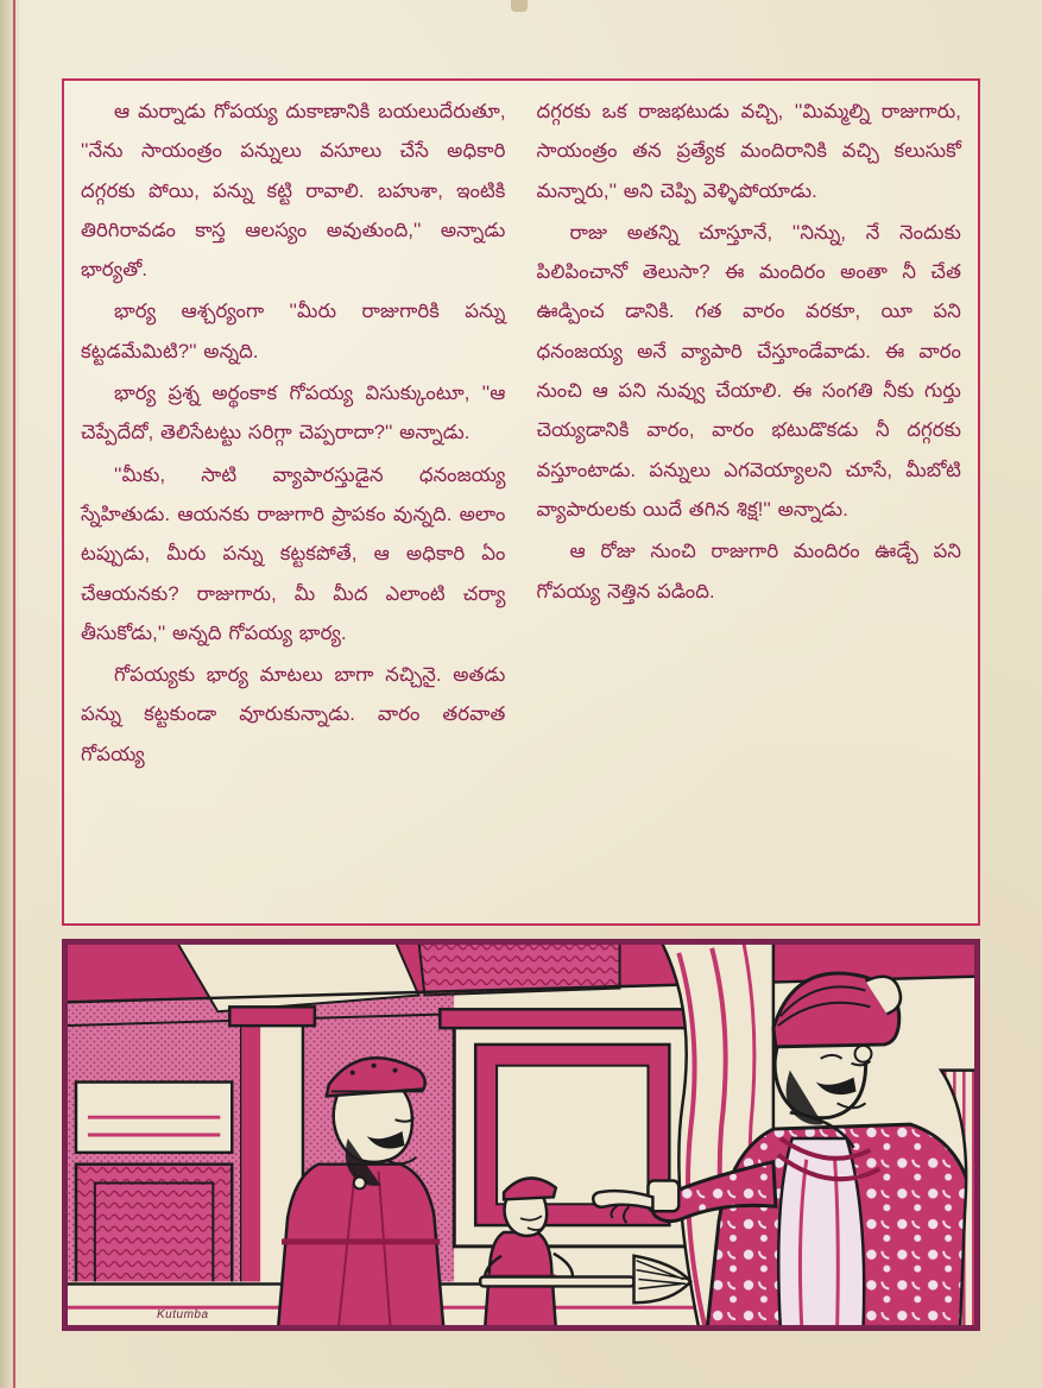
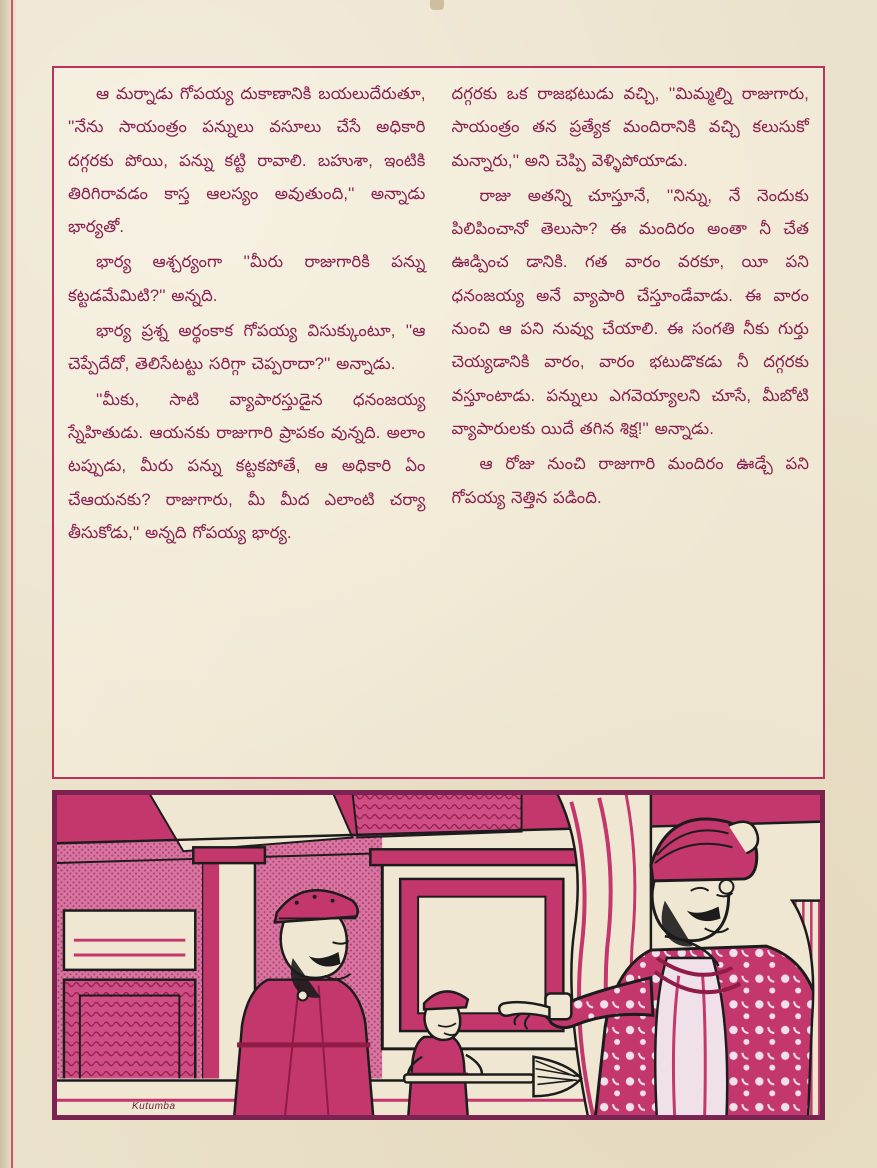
  ఆ మర్నాడు గోపయ్య దుకాణానికి బయలుదేరుతూ, ''నేను సాయంత్రం పన్నులు వసూలు చేసే అధికారి దగ్గరకు పోయి, పన్ను కట్టి రావాలి. బహుశా, ఇంటికి తిరిగిరావడం కాస్త ఆలస్యం అవుతుంది,'' అన్నాడు భార్యతో.
  భార్య ఆశ్చర్యంగా ''మీరు రాజుగారికి పన్ను కట్టడమేమిటి?'' అన్నది.
  భార్య ప్రశ్న అర్థంకాక గోపయ్య విసుక్కుంటూ, ''ఆ చెప్పేదేదో, తెలిసేటట్టు సరిగ్గా చెప్పరాదా?'' అన్నాడు.
  ''మీకు, సాటి వ్యాపారస్తుడైన ధనంజయ్య స్నేహితుడు. ఆయనకు రాజుగారి ప్రాపకం వున్నది. అలాం టప్పుడు, మీరు పన్ను కట్టకపోతే, ఆ అధికారి ఏం చేఆయనకు? రాజుగారు, మీ మీద ఎలాంటి చర్యా తీసుకోడు,'' అన్నది గోపయ్య భార్య.
- గోపయ్యకు భార్య మాటలు బాగా నచ్చినై. అతడు పన్ను కట్టకుండా వూరుకున్నాడు. వారం తరవాత గోపయ్య
  దగ్గరకు ఒక రాజభటుడు వచ్చి, ''మిమ్మల్ని రాజుగారు, సాయంత్రం తన ప్రత్యేక మందిరానికి వచ్చి కలుసుకో మన్నారు,'' అని చెప్పి వెళ్ళిపోయాడు.
  రాజు అతన్ని చూస్తూనే, ''నిన్ను, నే నెందుకు పిలిపించానో తెలుసా? ఈ మందిరం అంతా నీ చేత ఊడ్పించ డానికి. గత వారం వరకూ, యీ పని ధనంజయ్య అనే వ్యాపారి చేస్తూండేవాడు. ఈ వారం నుంచి ఆ పని నువ్వు చేయాలి. ఈ సంగతి నీకు గుర్తు చెయ్యడానికి వారం, వారం భటుడొకడు నీ దగ్గరకు వస్తూంటాడు. పన్నులు ఎగవెయ్యాలని చూసే, మీబోటి వ్యాపారులకు యిదే తగిన శిక్ష!'' అన్నాడు.
  ఆ రోజు నుంచి రాజుగారి మందిరం ఊడ్చే పని గోపయ్య నెత్తిన పడింది.
  Kutumba
